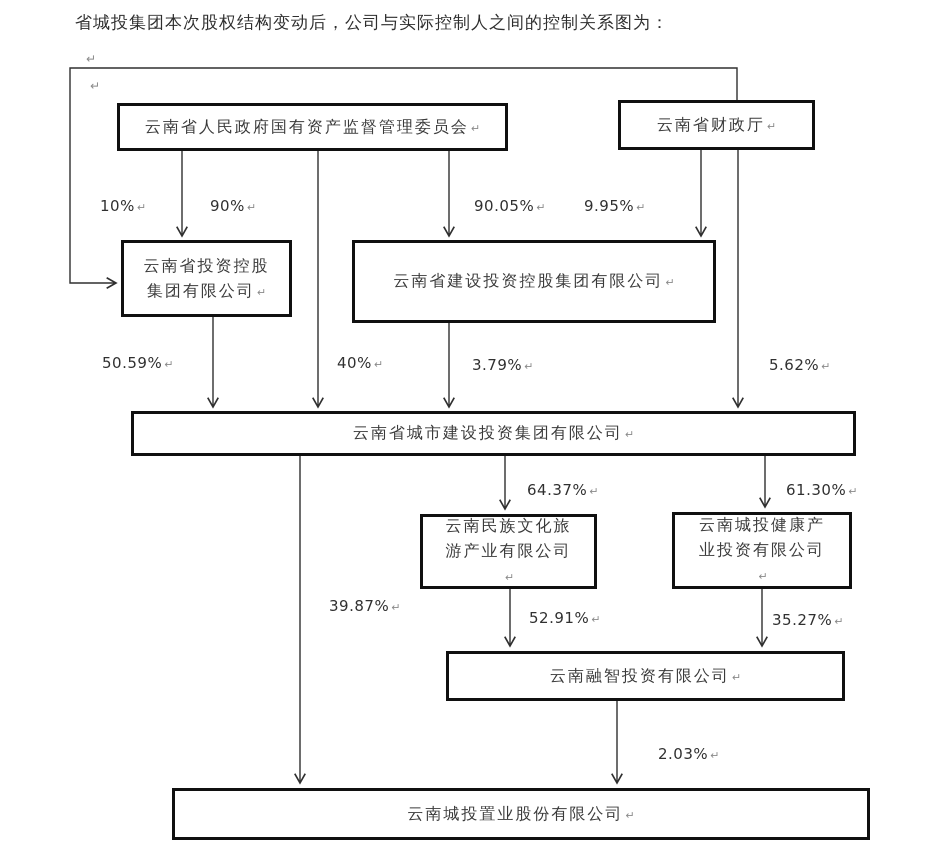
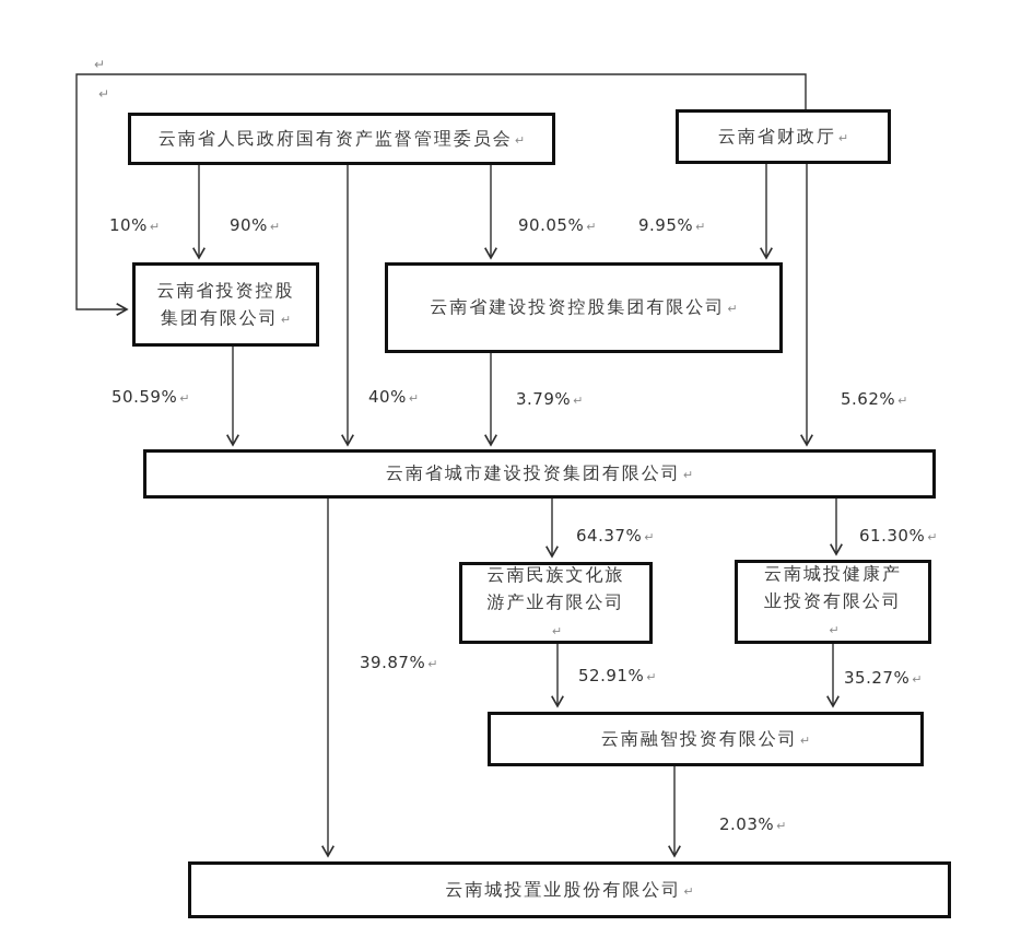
- 省城投集团本次股权结构变动后，公司与实际控制人之间的控制关系图为：
  ↵
  ↵
  云南省人民政府国有资产监督管理委员会 ↵
  云南省财政厅 ↵
  云南省投资控股集团有限公司 ↵
  云南省建设投资控股集团有限公司 ↵
  云南省城市建设投资集团有限公司 ↵
  云南民族文化旅游产业有限公司↵
  云南城投健康产业投资有限公司↵
  云南融智投资有限公司 ↵
  云南城投置业股份有限公司 ↵
  10% ↵
  90% ↵
  90.05% ↵
  9.95% ↵
  50.59% ↵
  40% ↵
  3.79% ↵
  5.62% ↵
  64.37% ↵
  61.30% ↵
  39.87% ↵
  52.91% ↵
  35.27% ↵
  2.03% ↵
